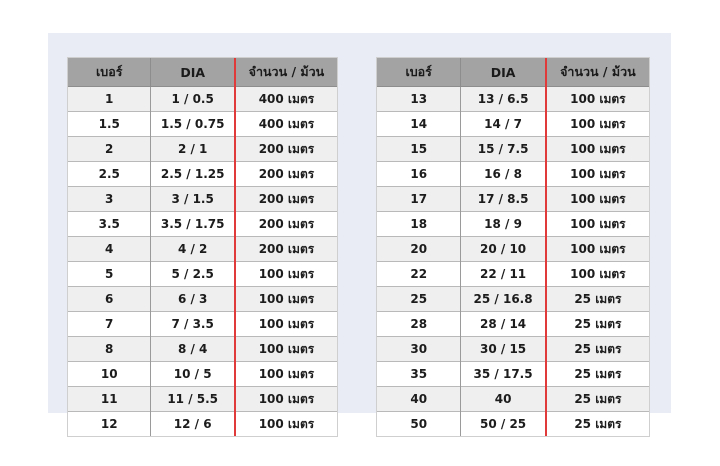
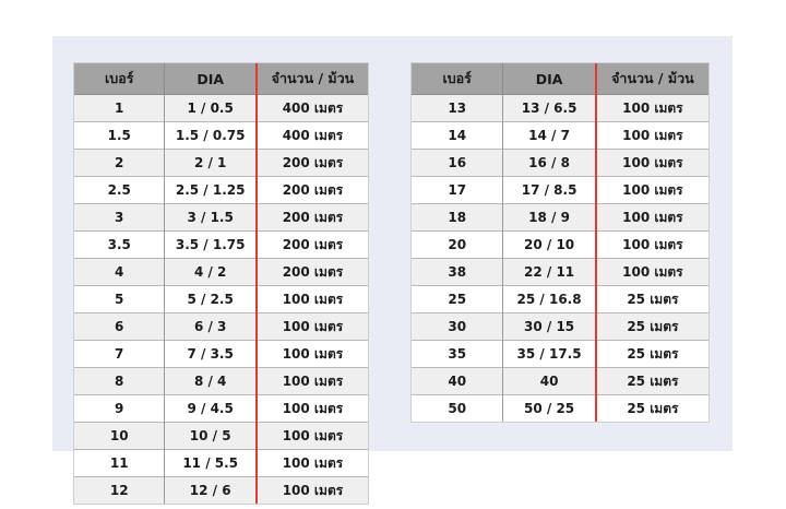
  เบอร์	DIA	จำนวน / ม้วน
  1	1 / 0.5	400 เมตร
  1.5	1.5 / 0.75	400 เมตร
  2	2 / 1	200 เมตร
  2.5	2.5 / 1.25	200 เมตร
  3	3 / 1.5	200 เมตร
  3.5	3.5 / 1.75	200 เมตร
  4	4 / 2	200 เมตร
  5	5 / 2.5	100 เมตร
  6	6 / 3	100 เมตร
  7	7 / 3.5	100 เมตร
  8	8 / 4	100 เมตร
+ 9	9 / 4.5	100 เมตร
  10	10 / 5	100 เมตร
  11	11 / 5.5	100 เมตร
  12	12 / 6	100 เมตร
  เบอร์	DIA	จำนวน / ม้วน
  13	13 / 6.5	100 เมตร
  14	14 / 7	100 เมตร
- 15	15 / 7.5	100 เมตร
  16	16 / 8	100 เมตร
  17	17 / 8.5	100 เมตร
  18	18 / 9	100 เมตร
  20	20 / 10	100 เมตร
- 22	22 / 11	100 เมตร
+ 38	22 / 11	100 เมตร
  25	25 / 16.8	25 เมตร
- 28	28 / 14	25 เมตร
  30	30 / 15	25 เมตร
  35	35 / 17.5	25 เมตร
  40	40	25 เมตร
  50	50 / 25	25 เมตร
